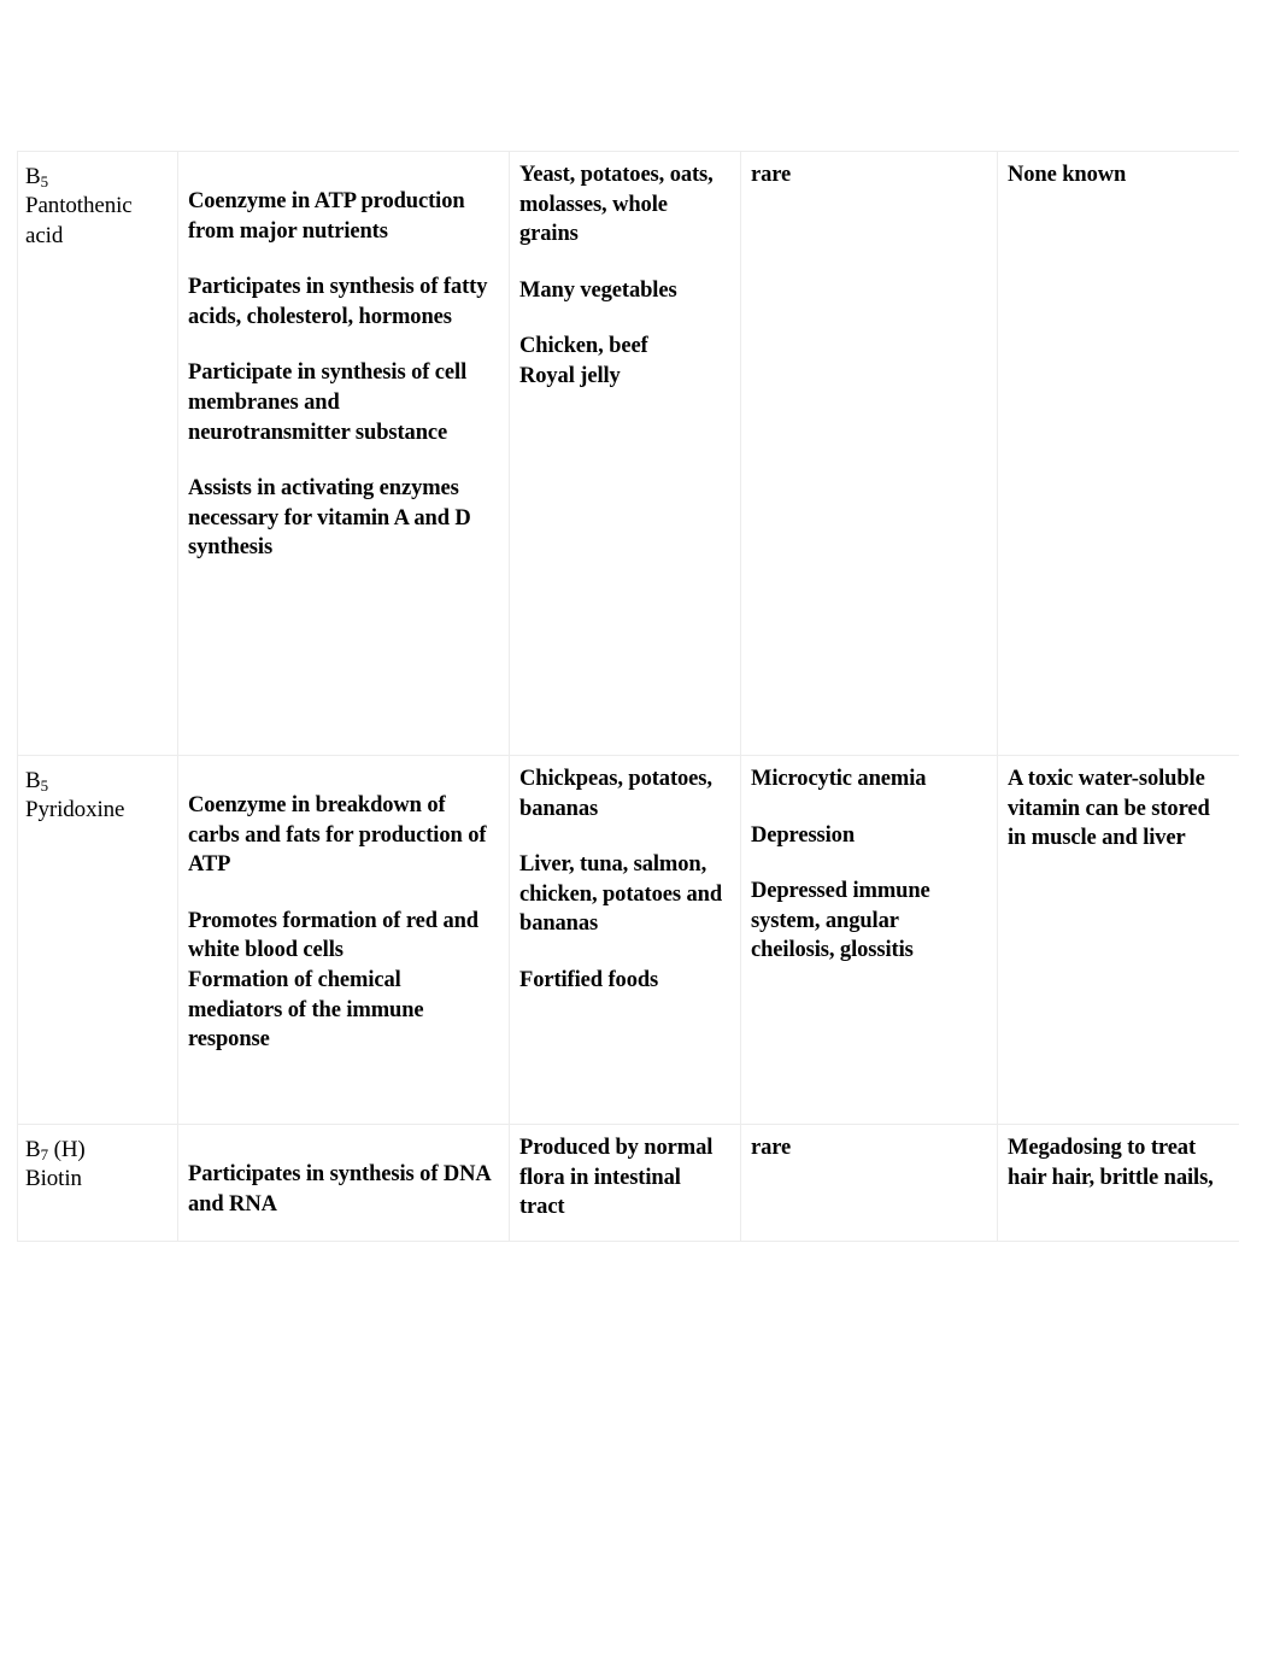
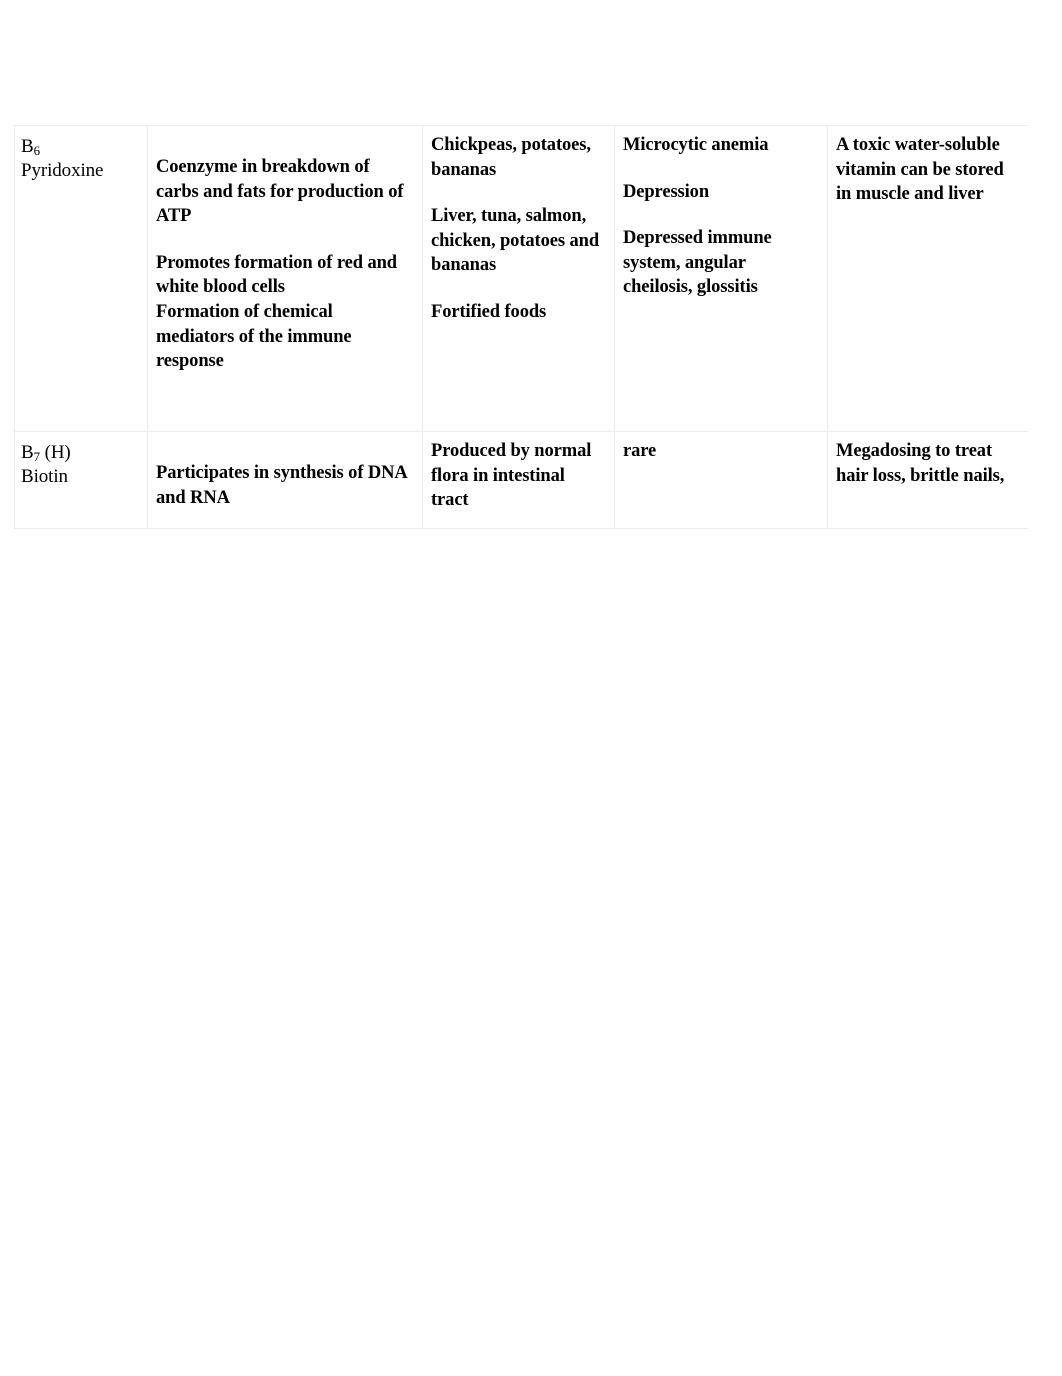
- B5 Pantothenic acid	Coenzyme in ATP production from major nutrients Participates in synthesis of fatty acids, cholesterol, hormones Participate in synthesis of cell membranes and neurotransmitter substance Assists in activating enzymes necessary for vitamin A and D synthesis	Yeast, potatoes, oats, molasses, whole grains Many vegetables Chicken, beef Royal jelly	rare	None known
- B5 Pyridoxine	Coenzyme in breakdown of carbs and fats for production of ATP Promotes formation of red and white blood cells Formation of chemical mediators of the immune response	Chickpeas, potatoes, bananas Liver, tuna, salmon, chicken, potatoes and bananas Fortified foods	Microcytic anemia Depression Depressed immune system, angular cheilosis, glossitis	A toxic water-soluble vitamin can be stored in muscle and liver
+ B6 Pyridoxine	Coenzyme in breakdown of carbs and fats for production of ATP Promotes formation of red and white blood cells Formation of chemical mediators of the immune response	Chickpeas, potatoes, bananas Liver, tuna, salmon, chicken, potatoes and bananas Fortified foods	Microcytic anemia Depression Depressed immune system, angular cheilosis, glossitis	A toxic water-soluble vitamin can be stored in muscle and liver
- B7 (H) Biotin	Participates in synthesis of DNA and RNA	Produced by normal flora in intestinal tract	rare	Megadosing to treat hair hair, brittle nails,
+ B7 (H) Biotin	Participates in synthesis of DNA and RNA	Produced by normal flora in intestinal tract	rare	Megadosing to treat hair loss, brittle nails,
